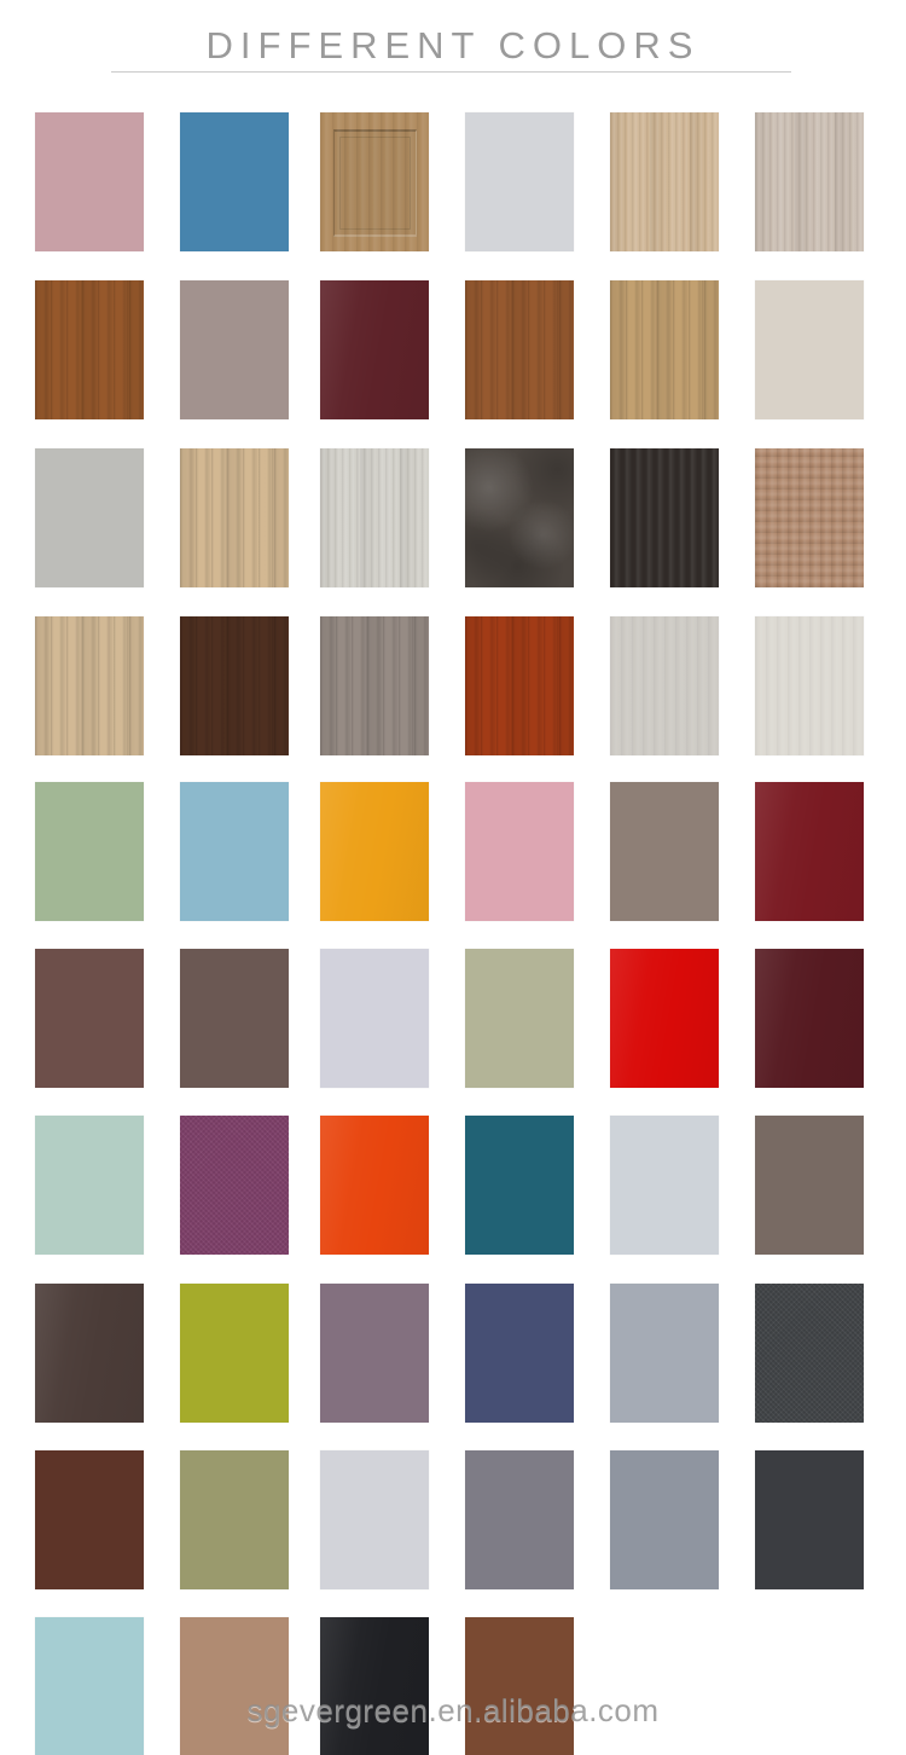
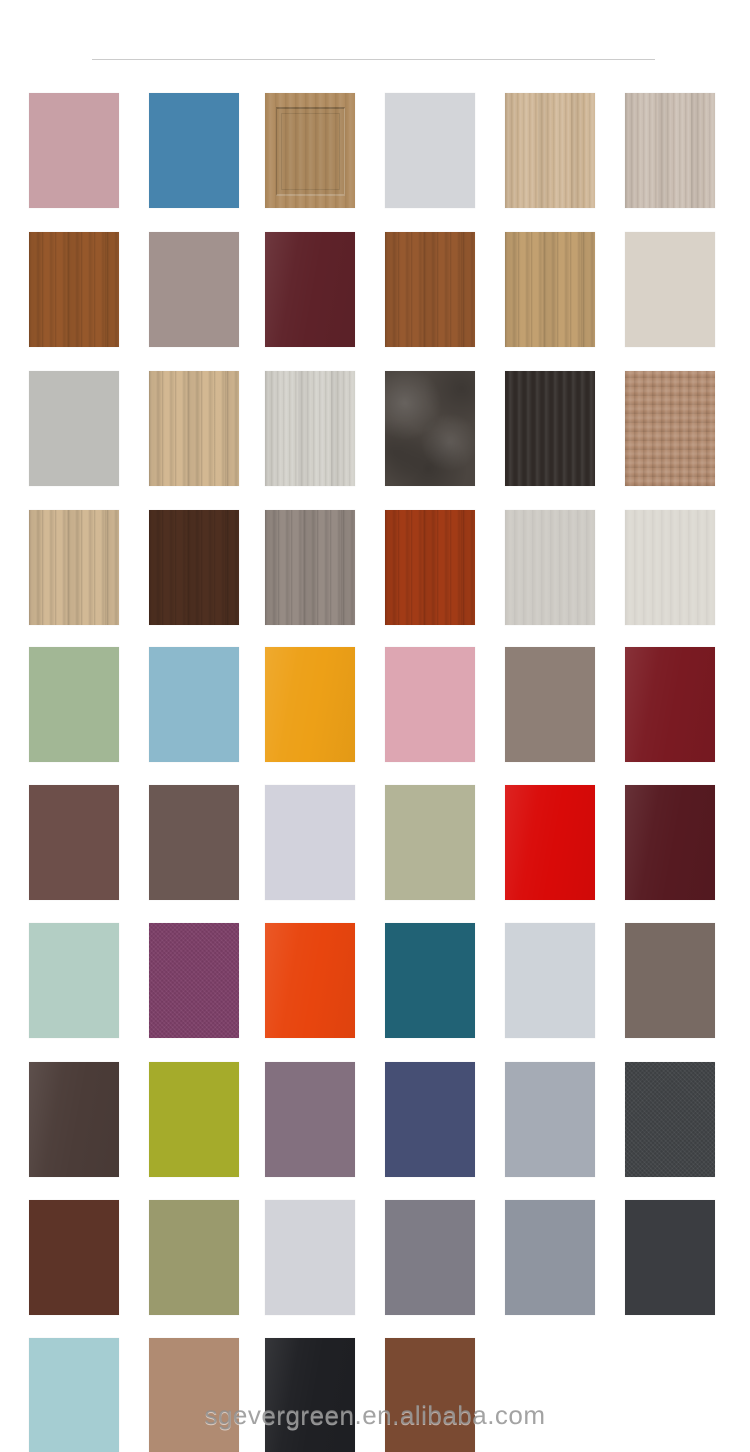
- DIFFERENT COLORS
  sgevergreen.en.alibaba.com
